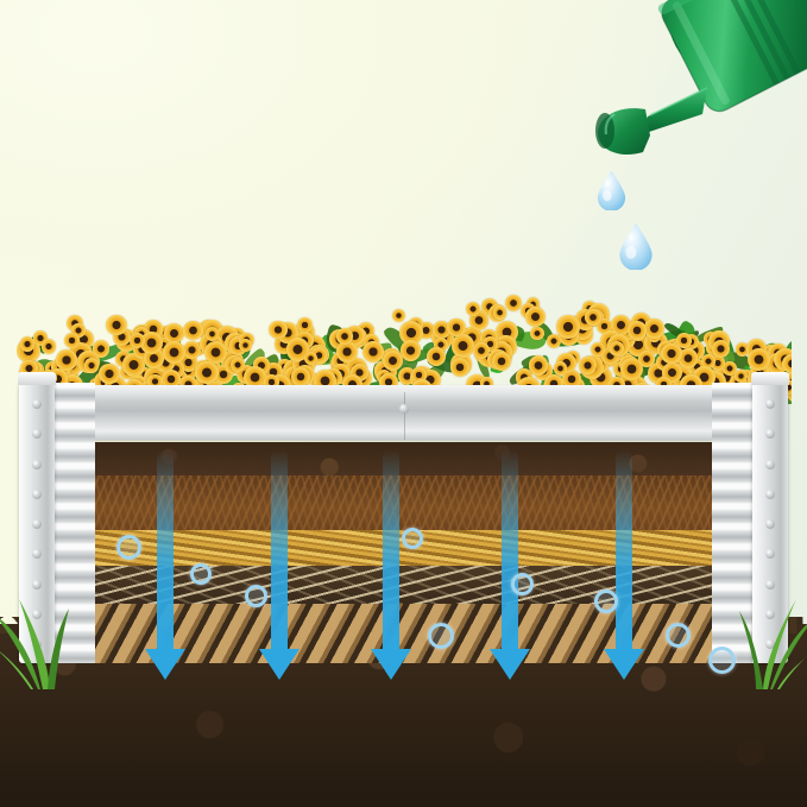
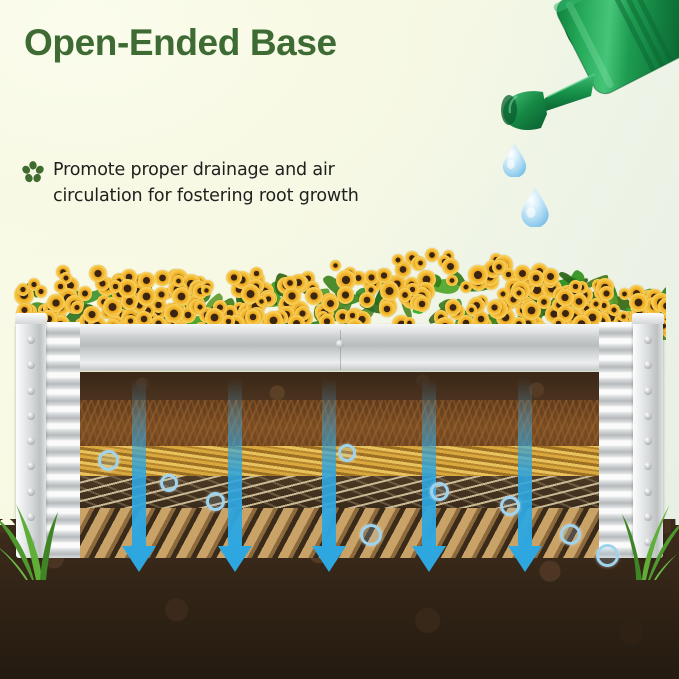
+ Open-Ended Base
+ Promote proper drainage and air
+ circulation for fostering root growth
